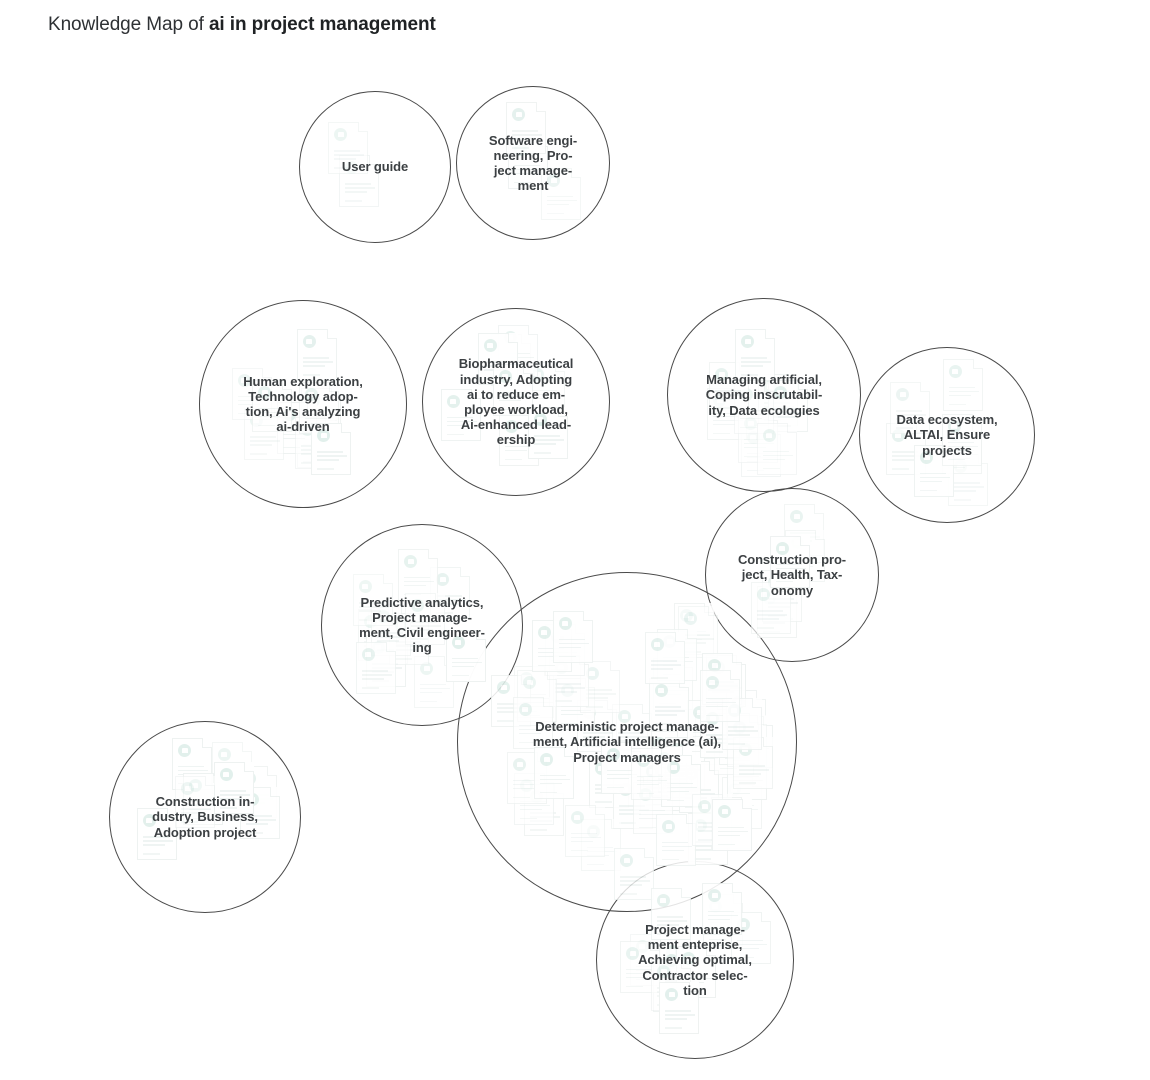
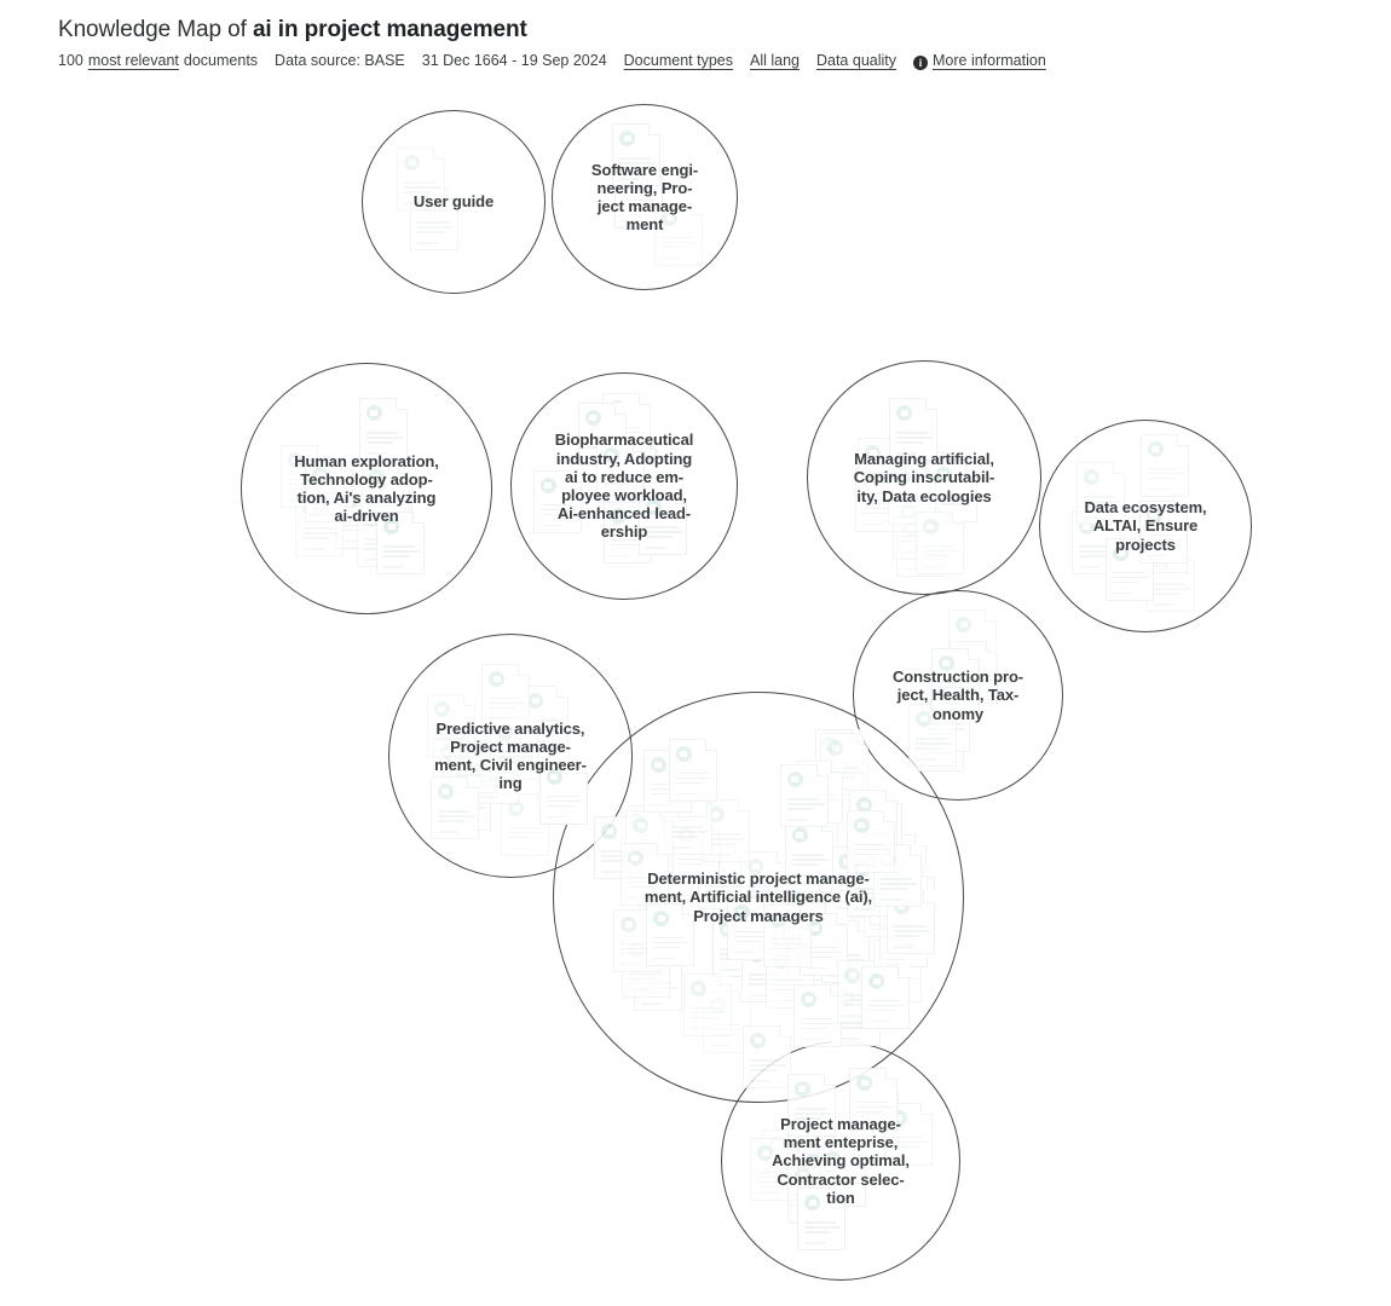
  Knowledge Map of ai in project management
+ 100
+ most relevant
+ documents
+ Data source: BASE
+ 31 Dec 1664 - 19 Sep 2024
+ Document types
+ All lang
+ Data quality
+ i
+ More information
  Deterministic project manage-
  ment, Artificial intelligence (ai),
  Project managers
  Human exploration,
  Technology adop-
  tion, Ai's analyzing
  ai-driven
  Predictive analytics,
  Project manage-
  ment, Civil engineer-
  ing
  Project manage-
  ment enteprise,
  Achieving optimal,
  Contractor selec-
  tion
  Managing artificial,
  Coping inscrutabil-
  ity, Data ecologies
- Construction in-
- dustry, Business,
- Adoption project
  Biopharmaceutical
  industry, Adopting
  ai to reduce em-
  ployee workload,
  Ai-enhanced lead-
  ership
  Data ecosystem,
  ALTAI, Ensure
  projects
  Construction pro-
  ject, Health, Tax-
  onomy
  Software engi-
  neering, Pro-
  ject manage-
  ment
  User guide
